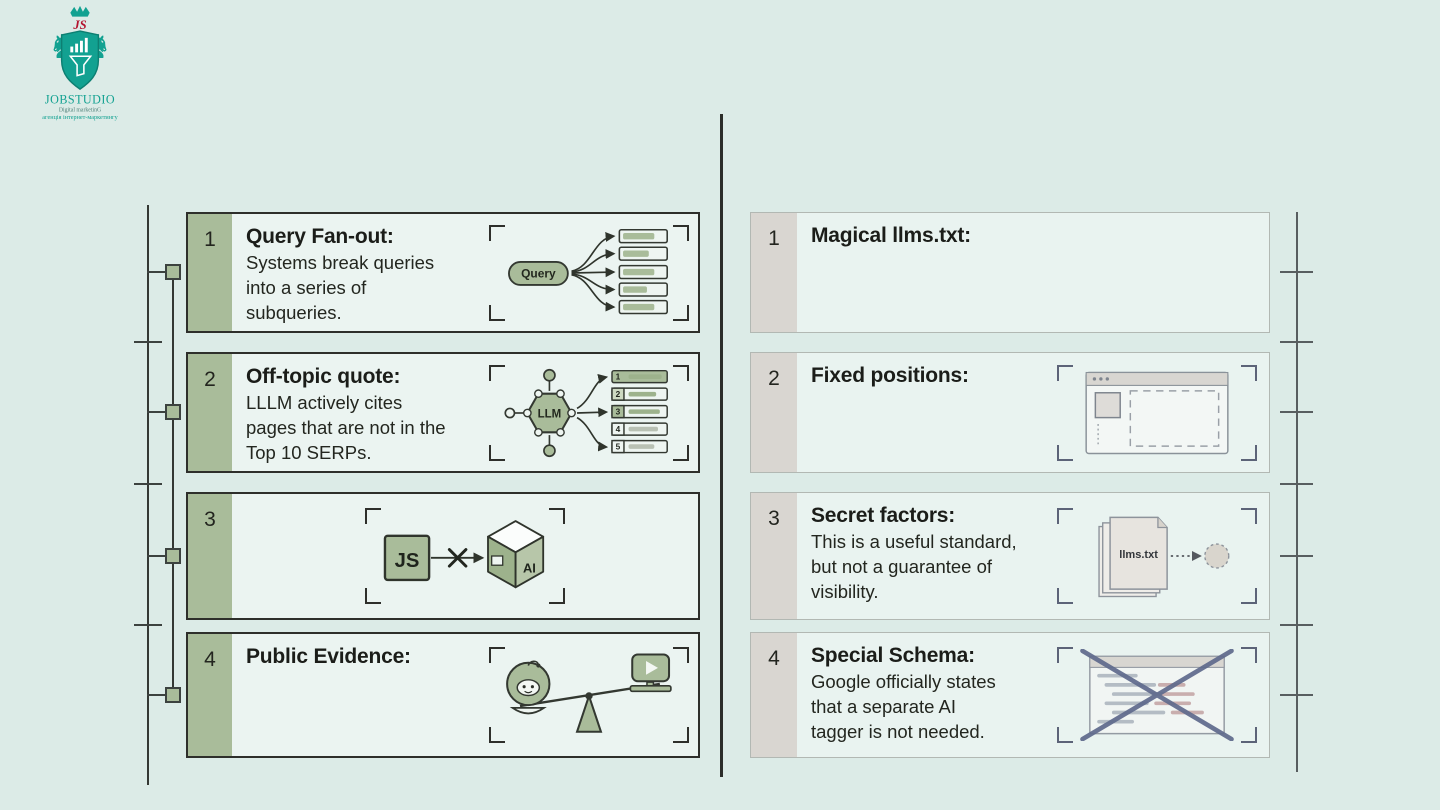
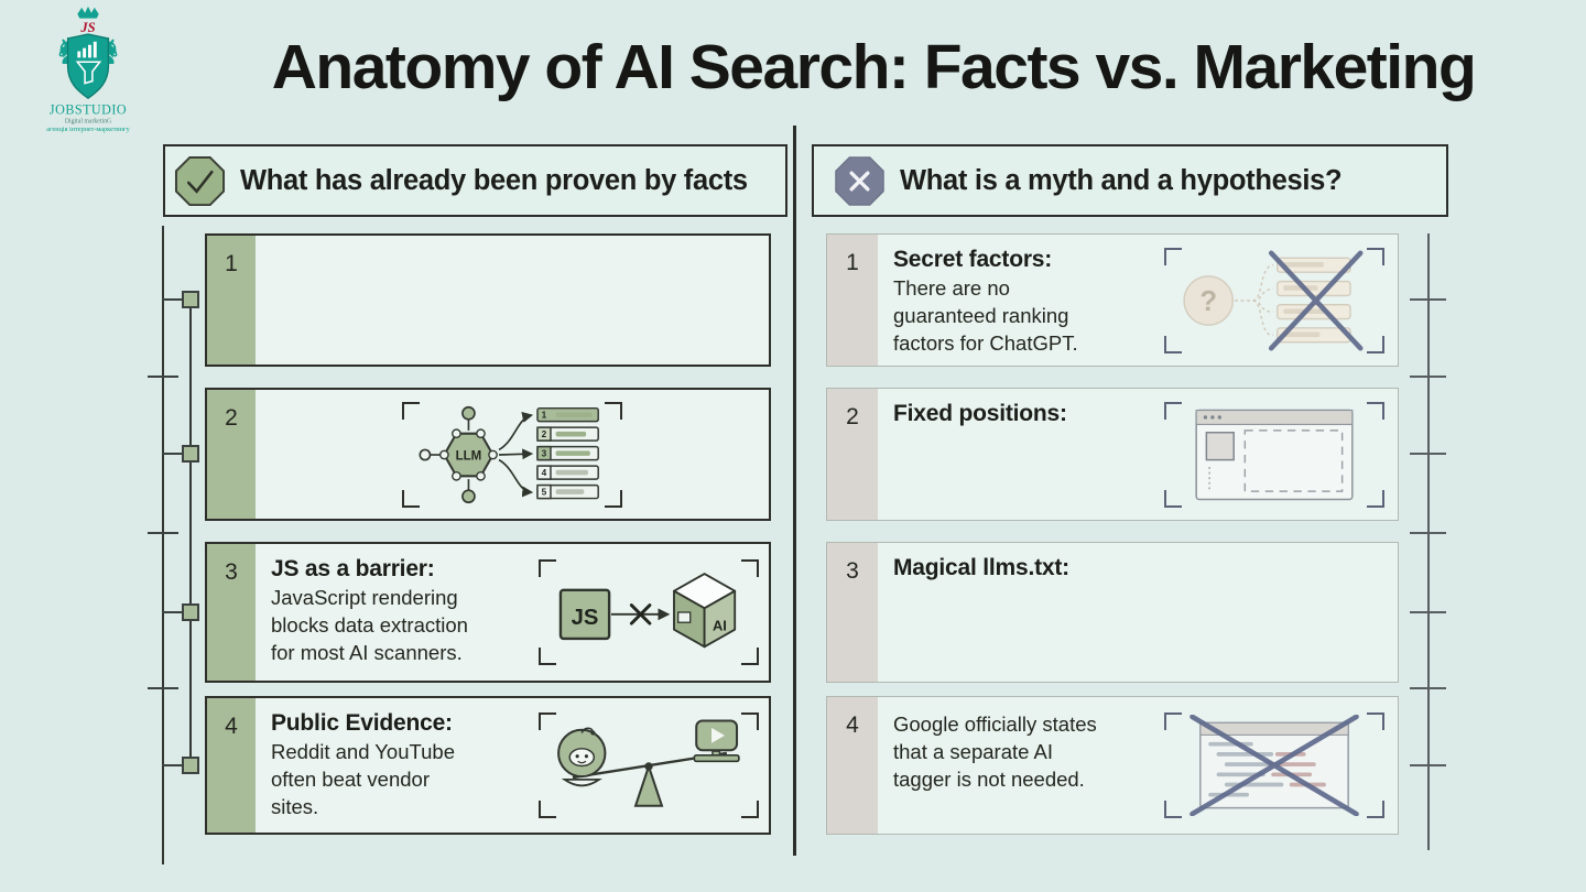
  JS
  JOBSTUDIO
+ Anatomy of AI Search: Facts vs. Marketing
+ What has already been proven by facts
+ What is a myth and a hypothesis?
  1
- Query Fan-out:
- Systems break queries
- into a series of
- subqueries.
- Query
  2
- Off-topic quote:
- LLLM actively cites
- pages that are not in the
- Top 10 SERPs.
  LLM
  1
  2
  3
  4
  5
  3
+ JS as a barrier:
+ JavaScript rendering
+ blocks data extraction
+ for most AI scanners.
  JS
  AI
  4
  Public Evidence:
+ Reddit and YouTube
+ often beat vendor
+ sites.
  1
- Magical llms.txt:
+ Secret factors:
+ There are no
+ guaranteed ranking
+ factors for ChatGPT.
+ ?
  2
  Fixed positions:
  3
- Secret factors:
+ Magical llms.txt:
- This is a useful standard,
- but not a guarantee of
- visibility.
- llms.txt
  4
- Special Schema:
  Google officially states
  that a separate AI
  tagger is not needed.
